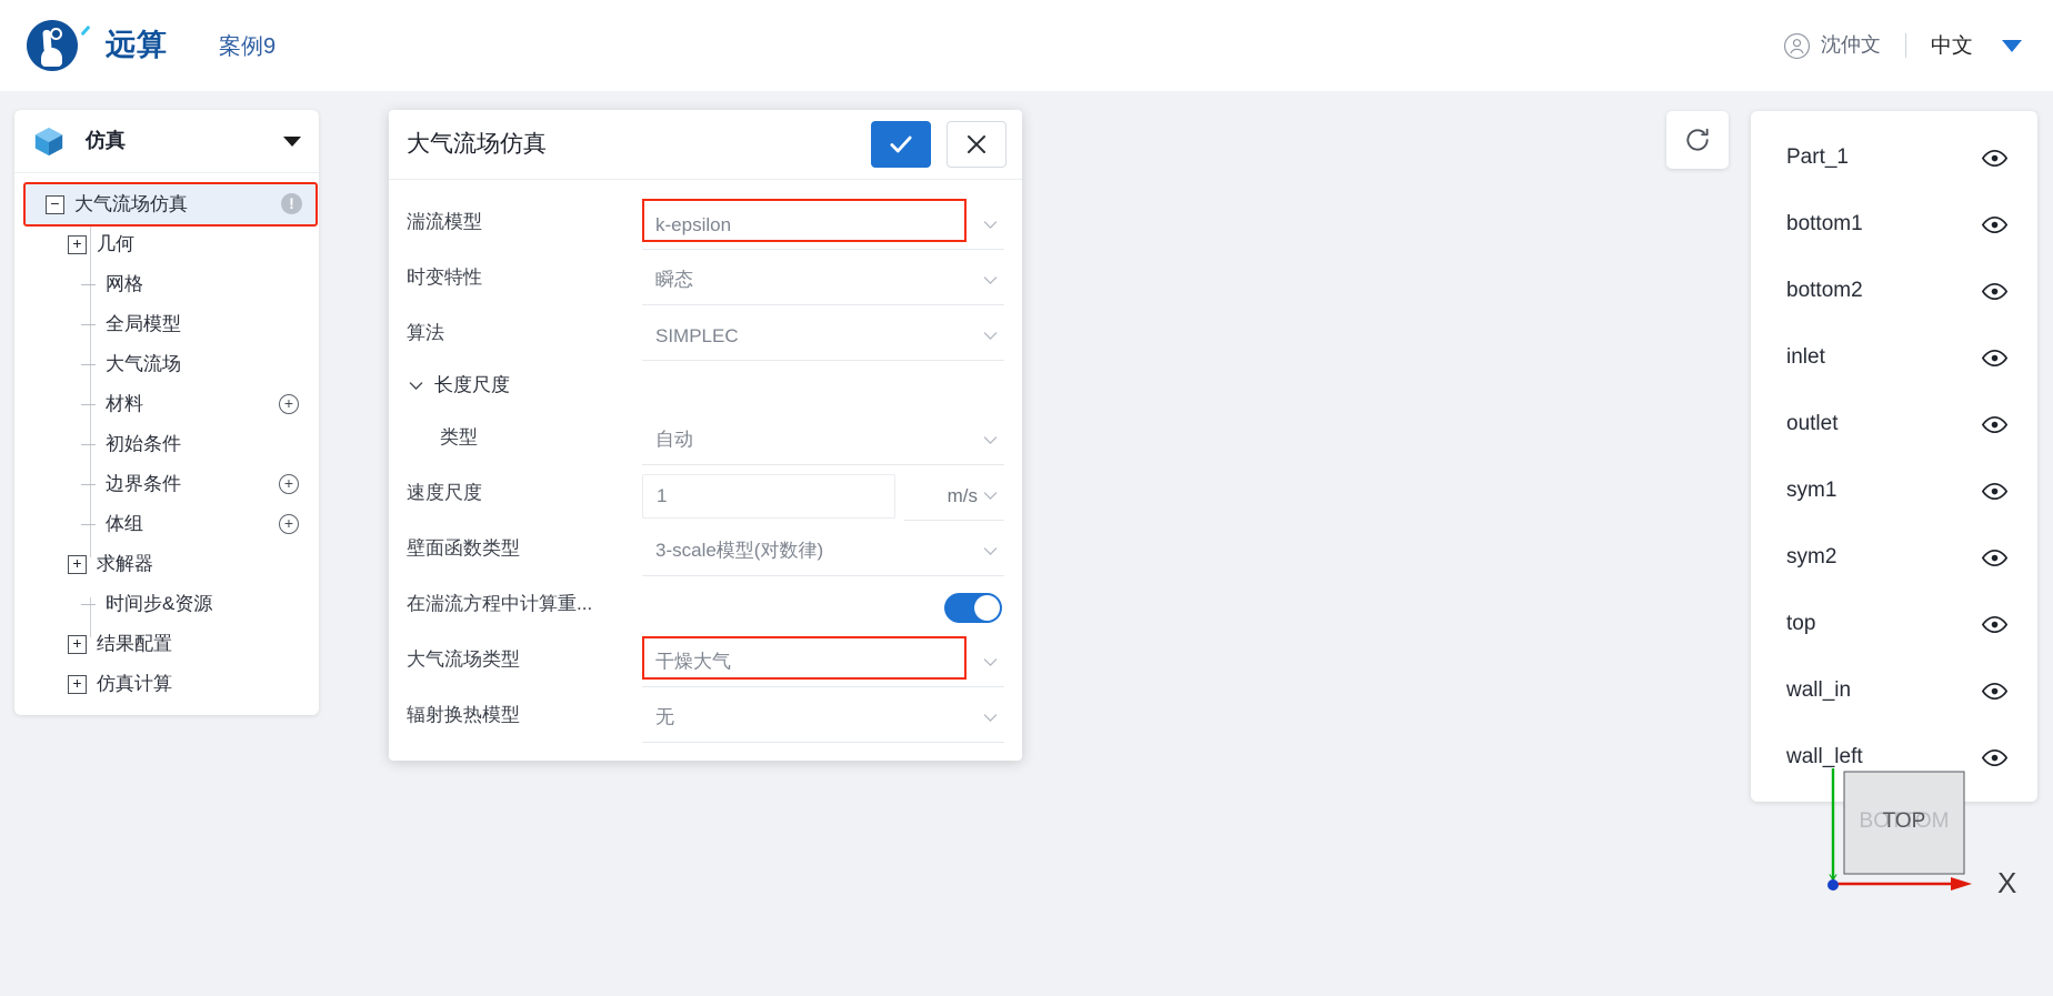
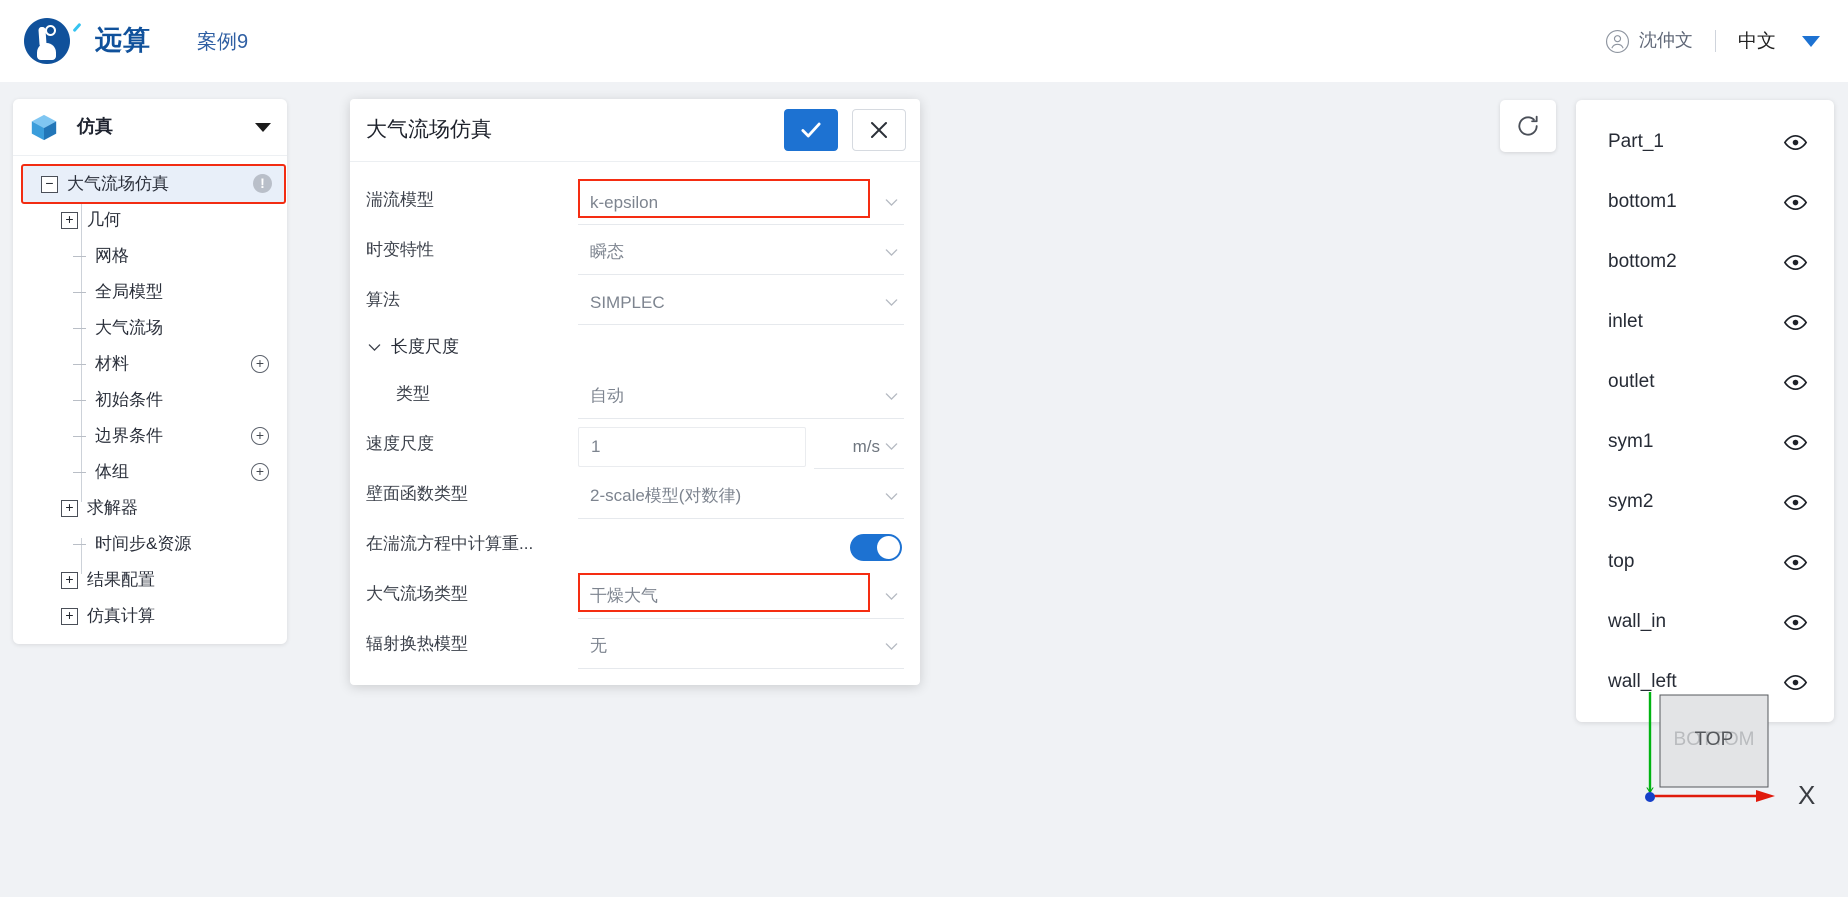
  远算
  案例9
  沈仲文
  中文
  仿真
  −
  大气流场仿真
  !
  +
  几何
  网格
  全局模型
  大气流场
  材料
  +
  初始条件
  边界条件
  +
  体组
  +
  +
  求解器
  时间步&资源
  +
  结果配置
  +
  仿真计算
  大气流场仿真
  湍流模型
  k-epsilon
  时变特性
  瞬态
  算法
  SIMPLEC
  长度尺度
  类型
  自动
  速度尺度
  1
  m/s
  壁面函数类型
- 3-scale模型(对数律)
+ 2-scale模型(对数律)
  在湍流方程中计算重...
  大气流场类型
  干燥大气
  辐射换热模型
  无
  Part_1
  bottom1
  bottom2
  inlet
  outlet
  sym1
  sym2
  top
  wall_in
  wall_left
  BOTTOM
  TOP
  Y
  X
